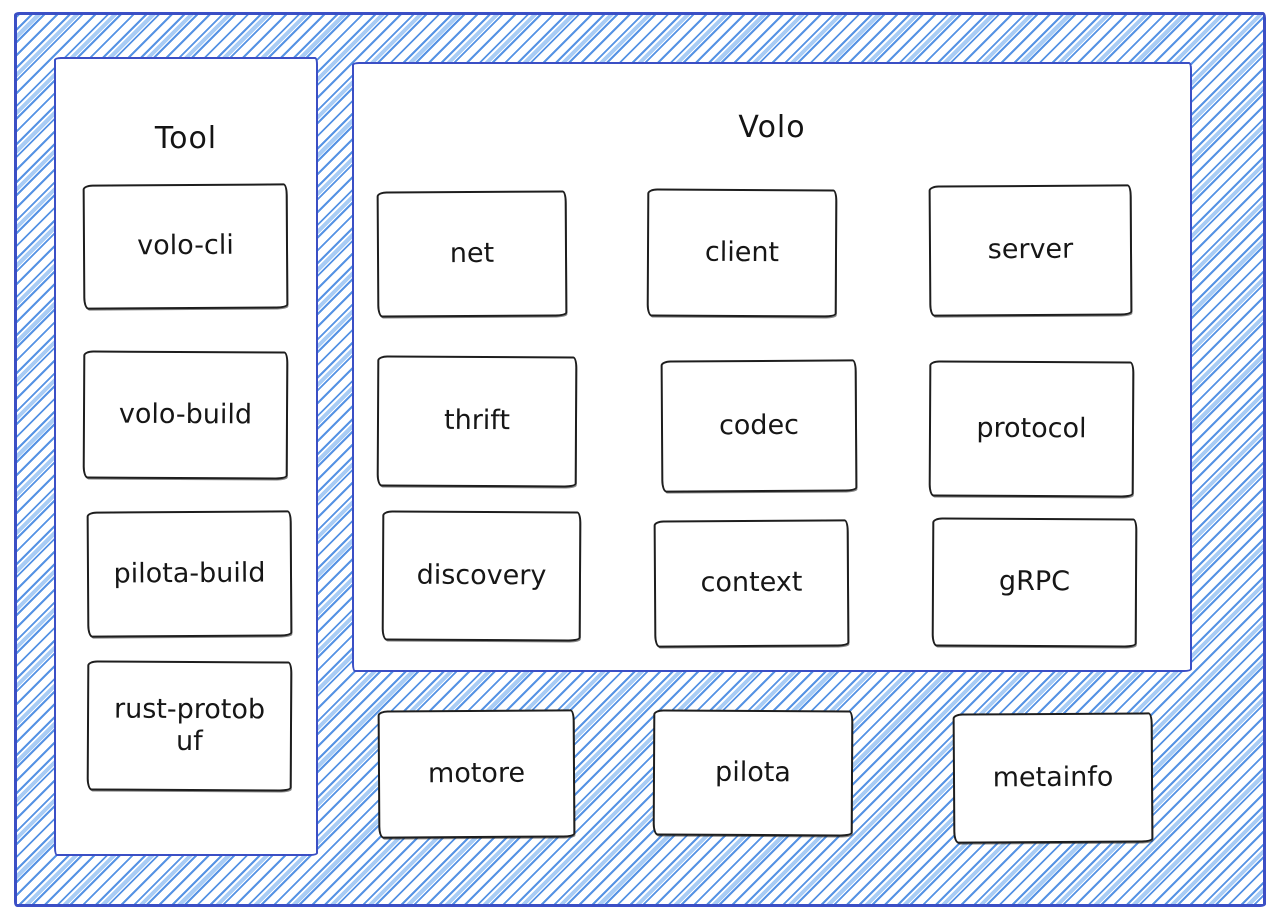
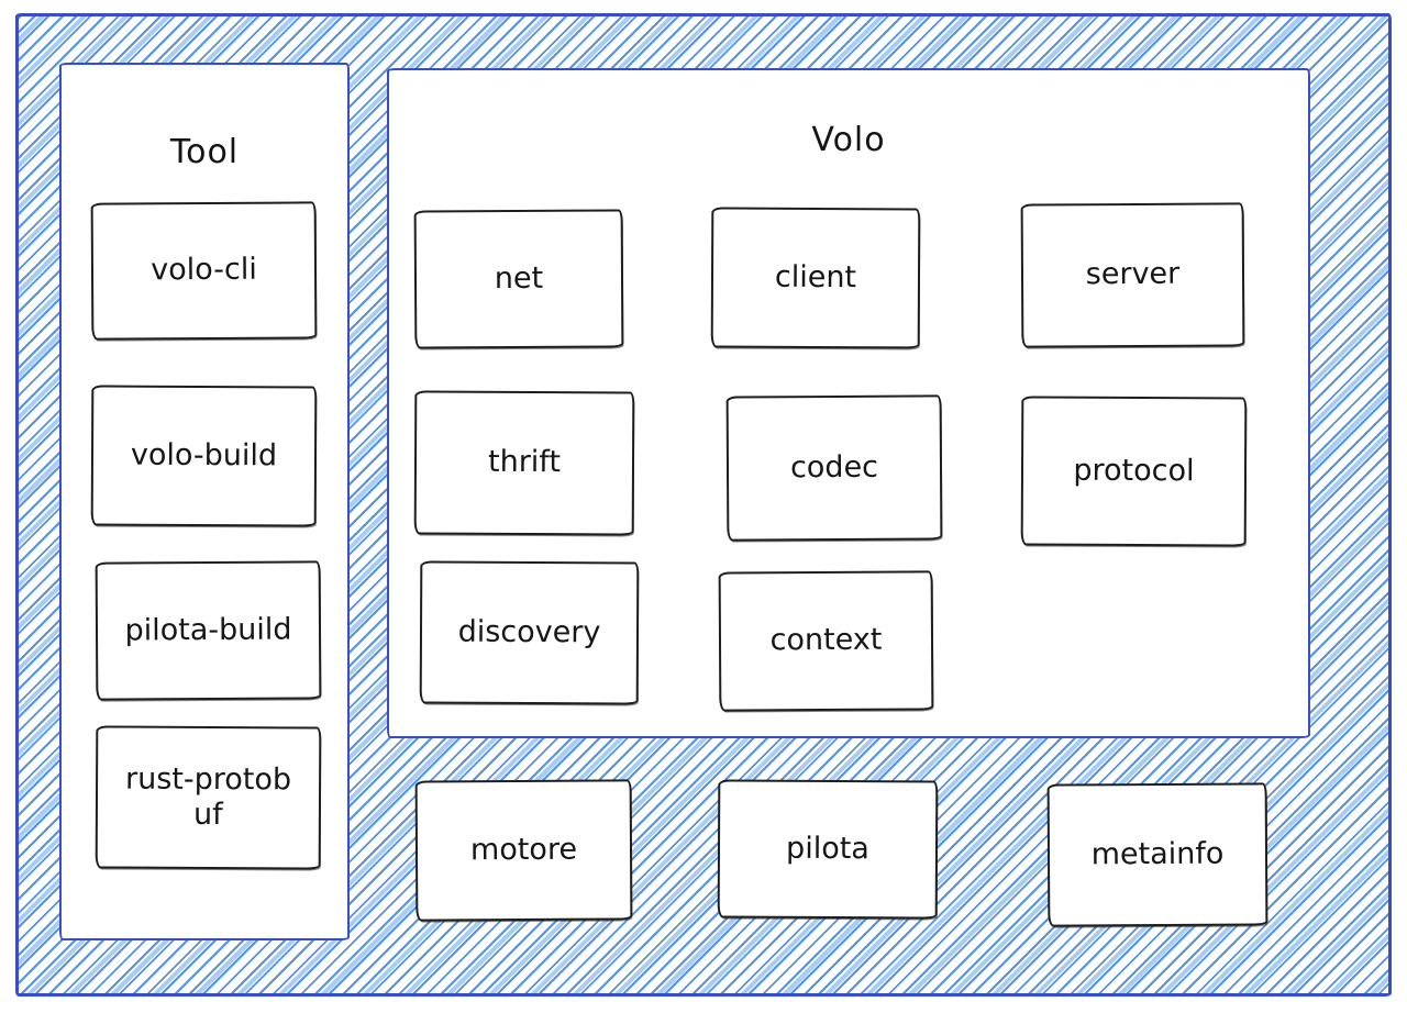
  Tool
  volo-cli
  volo-build
  pilota-build
  rust-protobuf
  Volo
  net
  client
  server
  thrift
  codec
  protocol
  discovery
  context
- gRPC
  motore
  pilota
  metainfo
